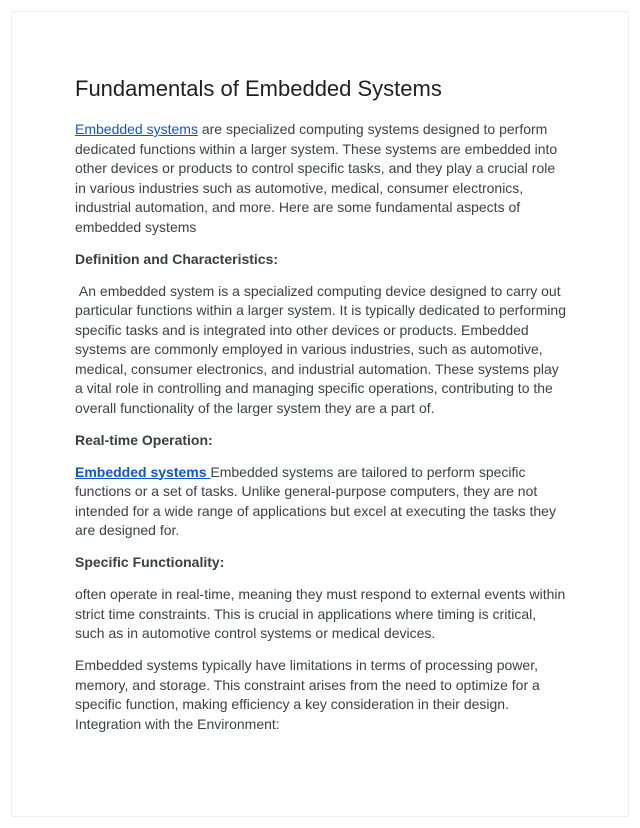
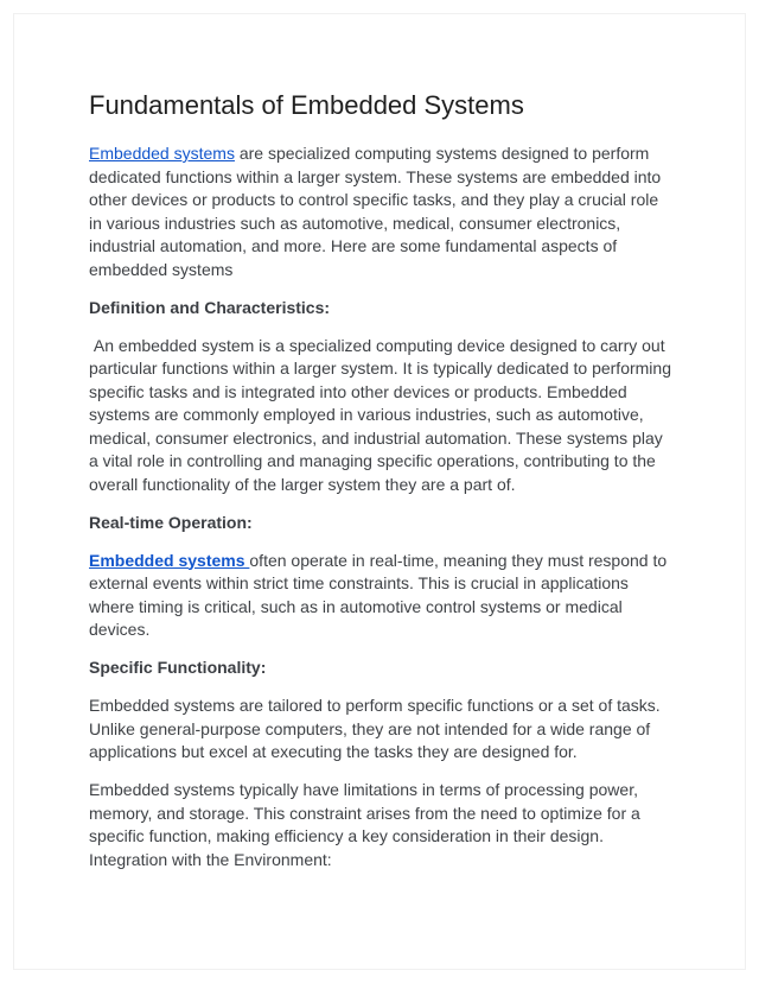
  Fundamentals of Embedded Systems
  Embedded systems are specialized computing systems designed to perform dedicated functions within a larger system. These systems are embedded into other devices or products to control specific tasks, and they play a crucial role in various industries such as automotive, medical, consumer electronics, industrial automation, and more. Here are some fundamental aspects of embedded systems
  Definition and Characteristics:
  An embedded system is a specialized computing device designed to carry out particular functions within a larger system. It is typically dedicated to performing specific tasks and is integrated into other devices or products. Embedded systems are commonly employed in various industries, such as automotive, medical, consumer electronics, and industrial automation. These systems play a vital role in controlling and managing specific operations, contributing to the overall functionality of the larger system they are a part of.
  Real-time Operation:
- Embedded systems Embedded systems are tailored to perform specific functions or a set of tasks. Unlike general-purpose computers, they are not intended for a wide range of applications but excel at executing the tasks they are designed for.
+ Embedded systems often operate in real-time, meaning they must respond to external events within strict time constraints. This is crucial in applications where timing is critical, such as in automotive control systems or medical devices.
  Specific Functionality:
- often operate in real-time, meaning they must respond to external events within strict time constraints. This is crucial in applications where timing is critical, such as in automotive control systems or medical devices.
+ Embedded systems are tailored to perform specific functions or a set of tasks. Unlike general-purpose computers, they are not intended for a wide range of applications but excel at executing the tasks they are designed for.
  Embedded systems typically have limitations in terms of processing power, memory, and storage. This constraint arises from the need to optimize for a specific function, making efficiency a key consideration in their design.
  Integration with the Environment:
